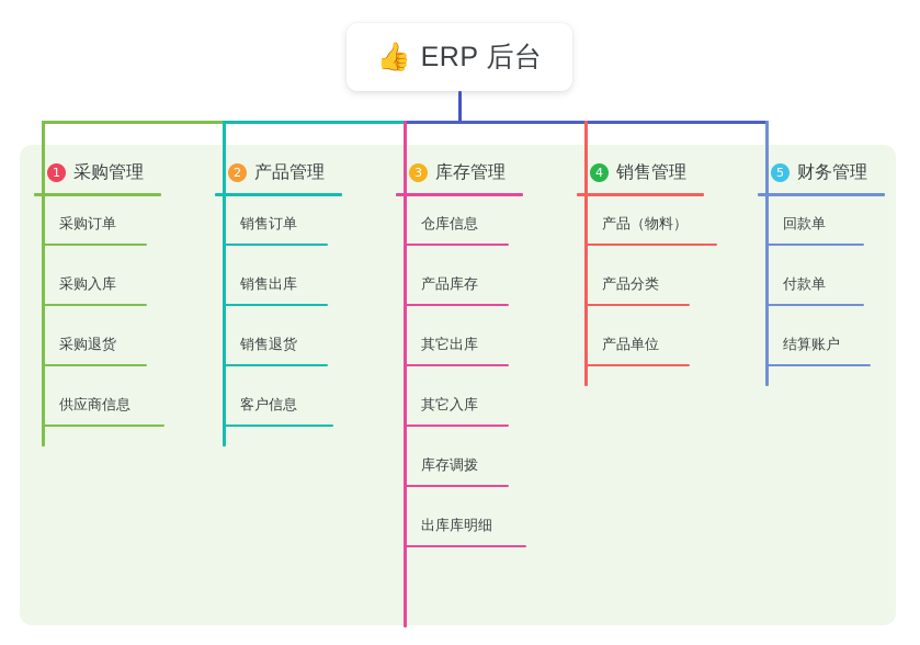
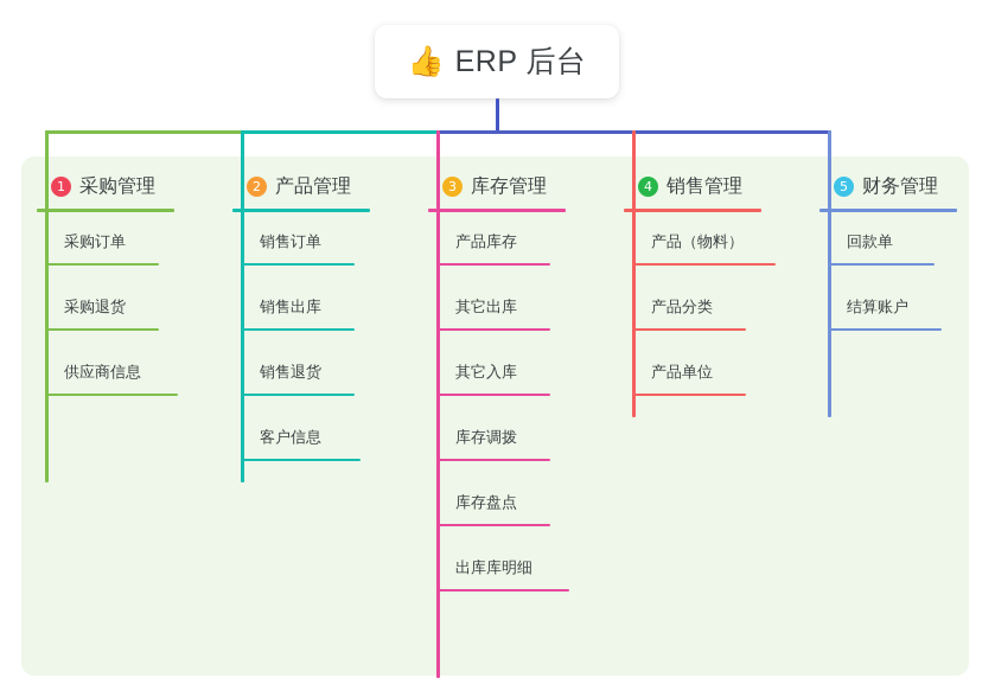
  👍
  ERP 后台
  1
  采购管理
  采购订单
- 采购入库
  采购退货
  供应商信息
  2
  产品管理
  销售订单
  销售出库
  销售退货
  客户信息
  3
  库存管理
- 仓库信息
  产品库存
  其它出库
  其它入库
  库存调拨
+ 库存盘点
  出库库明细
  4
  销售管理
  产品（物料）
  产品分类
  产品单位
  5
  财务管理
  回款单
- 付款单
  结算账户
